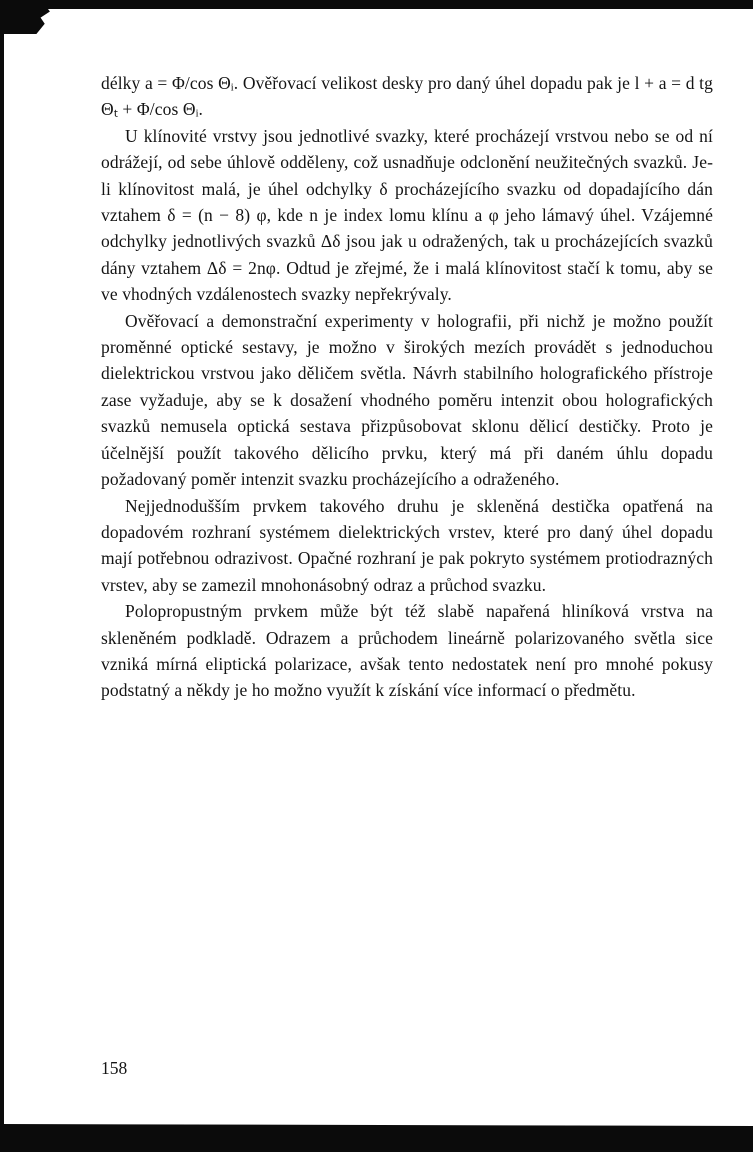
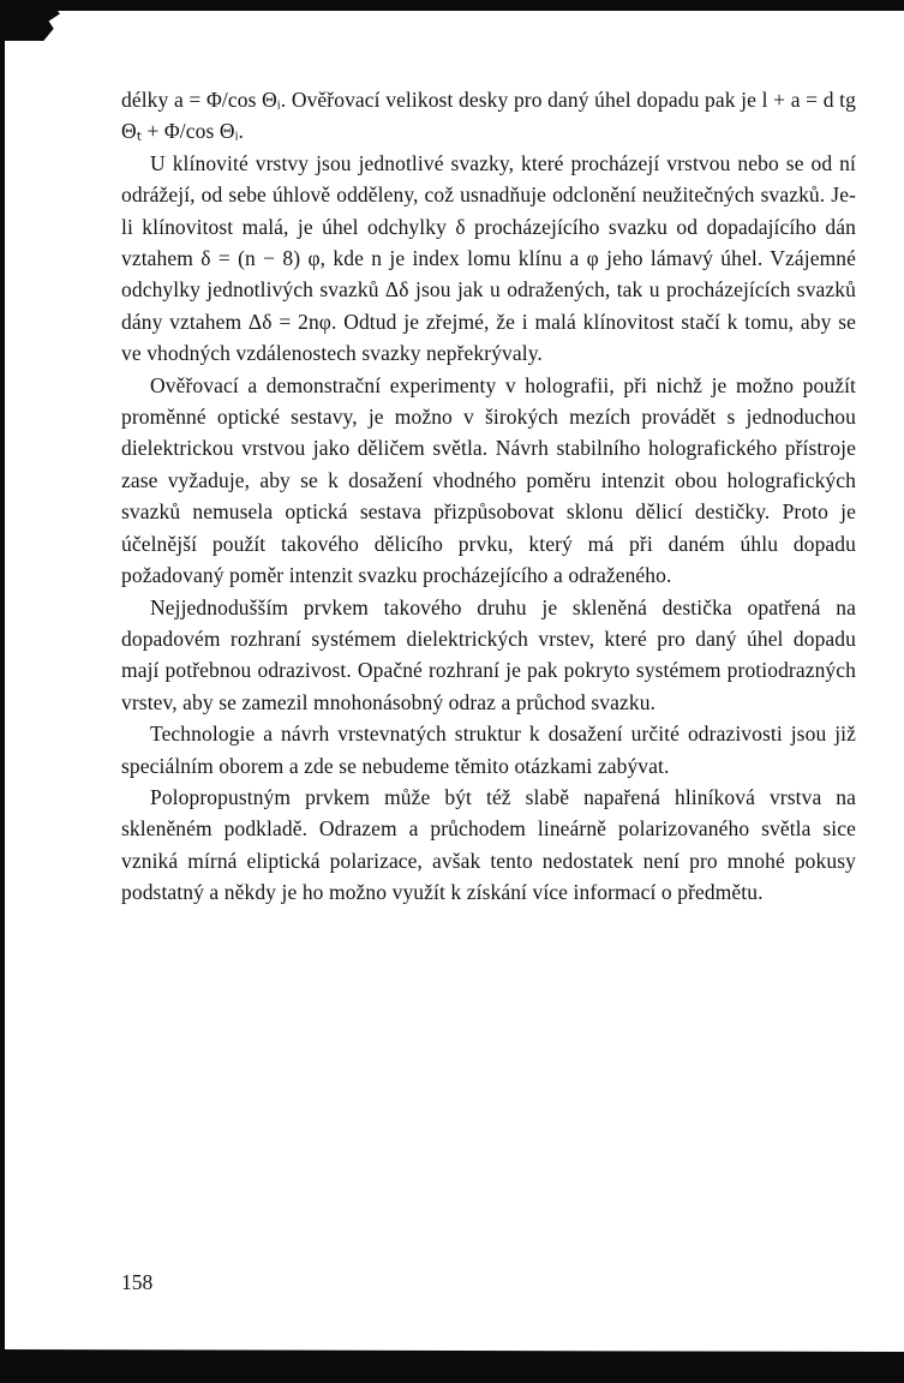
  délky a = Φ/cos Θᵢ. Ověřovací velikost desky pro daný úhel dopadu pak je l + a = d tg Θₜ + Φ/cos Θᵢ.
  U klínovité vrstvy jsou jednotlivé svazky, které procházejí vrstvou nebo se od ní odrážejí, od sebe úhlově odděleny, což usnadňuje odclonění neužitečných svazků. Je-li klínovitost malá, je úhel odchylky δ procházejícího svazku od dopadajícího dán vztahem δ = (n − 8) φ, kde n je index lomu klínu a φ jeho lámavý úhel. Vzájemné odchylky jednotlivých svazků Δδ jsou jak u odražených, tak u procházejících svazků dány vztahem Δδ = 2nφ. Odtud je zřejmé, že i malá klínovitost stačí k tomu, aby se ve vhodných vzdálenostech svazky nepřekrývaly.
  Ověřovací a demonstrační experimenty v holografii, při nichž je možno použít proměnné optické sestavy, je možno v širokých mezích provádět s jednoduchou dielektrickou vrstvou jako děličem světla. Návrh stabilního holografického přístroje zase vyžaduje, aby se k dosažení vhodného poměru intenzit obou holografických svazků nemusela optická sestava přizpůsobovat sklonu dělicí destičky. Proto je účelnější použít takového dělicího prvku, který má při daném úhlu dopadu požadovaný poměr intenzit svazku procházejícího a odraženého.
  Nejjednodušším prvkem takového druhu je skleněná destička opatřená na dopadovém rozhraní systémem dielektrických vrstev, které pro daný úhel dopadu mají potřebnou odrazivost. Opačné rozhraní je pak pokryto systémem protiodrazných vrstev, aby se zamezil mnohonásobný odraz a průchod svazku.
+ Technologie a návrh vrstevnatých struktur k dosažení určité odrazivosti jsou již speciálním oborem a zde se nebudeme těmito otázkami zabývat.
  Polopropustným prvkem může být též slabě napařená hliníková vrstva na skleněném podkladě. Odrazem a průchodem lineárně polarizovaného světla sice vzniká mírná eliptická polarizace, avšak tento nedostatek není pro mnohé pokusy podstatný a někdy je ho možno využít k získání více informací o předmětu.
  158
